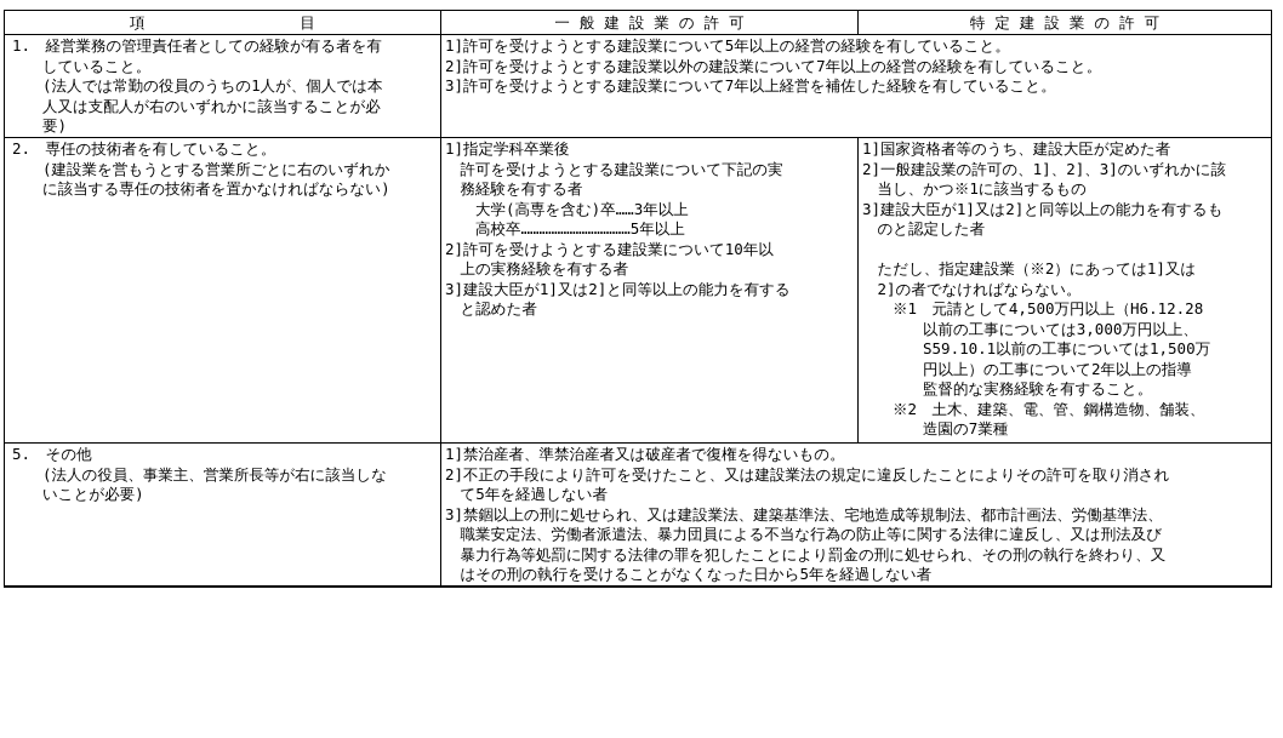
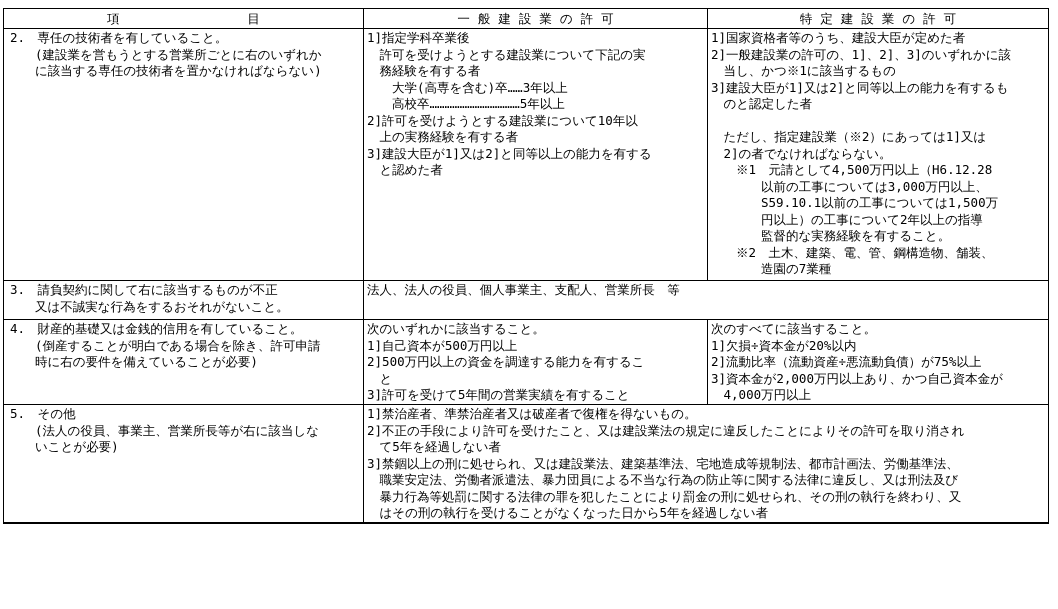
  項 目	一般建設業の許可	特定建設業の許可
- 1. 経営業務の管理責任者としての経験が有る者を有 していること。 (法人では常勤の役員のうちの1人が、個人では本 人又は支配人が右のいずれかに該当することが必 要)	1]許可を受けようとする建設業について5年以上の経営の経験を有していること。 2]許可を受けようとする建設業以外の建設業について7年以上の経営の経験を有していること。 3]許可を受けようとする建設業について7年以上経営を補佐した経験を有していること。
  2. 専任の技術者を有していること。 (建設業を営もうとする営業所ごとに右のいずれか に該当する専任の技術者を置かなければならない)	1]指定学科卒業後 許可を受けようとする建設業について下記の実 務経験を有する者 大学(高専を含む)卒……3年以上 高校卒………………………………5年以上 2]許可を受けようとする建設業について10年以 上の実務経験を有する者 3]建設大臣が1]又は2]と同等以上の能力を有する と認めた者	1]国家資格者等のうち、建設大臣が定めた者 2]一般建設業の許可の、1]、2]、3]のいずれかに該 当し、かつ※1に該当するもの 3]建設大臣が1]又は2]と同等以上の能力を有するも のと認定した者 ただし、指定建設業（※2）にあっては1]又は 2]の者でなければならない。 ※1 元請として4,500万円以上（H6.12.28 以前の工事については3,000万円以上、 S59.10.1以前の工事については1,500万 円以上）の工事について2年以上の指導 監督的な実務経験を有すること。 ※2 土木、建築、電、管、鋼構造物、舗装、 造園の7業種
+ 3. 請負契約に関して右に該当するものが不正 又は不誠実な行為をするおそれがないこと。	法人、法人の役員、個人事業主、支配人、営業所長 等
+ 4. 財産的基礎又は金銭的信用を有していること。 (倒産することが明白である場合を除き、許可申請 時に右の要件を備えていることが必要)	次のいずれかに該当すること。 1]自己資本が500万円以上 2]500万円以上の資金を調達する能力を有するこ と 3]許可を受けて5年間の営業実績を有すること	次のすべてに該当すること。 1]欠損÷資本金が20%以内 2]流動比率（流動資産÷悪流動負債）が75%以上 3]資本金が2,000万円以上あり、かつ自己資本金が 4,000万円以上
  5. その他 (法人の役員、事業主、営業所長等が右に該当しな いことが必要)	1]禁治産者、準禁治産者又は破産者で復権を得ないもの。 2]不正の手段により許可を受けたこと、又は建設業法の規定に違反したことによりその許可を取り消され て5年を経過しない者 3]禁錮以上の刑に処せられ、又は建設業法、建築基準法、宅地造成等規制法、都市計画法、労働基準法、 職業安定法、労働者派遣法、暴力団員による不当な行為の防止等に関する法律に違反し、又は刑法及び 暴力行為等処罰に関する法律の罪を犯したことにより罰金の刑に処せられ、その刑の執行を終わり、又 はその刑の執行を受けることがなくなった日から5年を経過しない者
